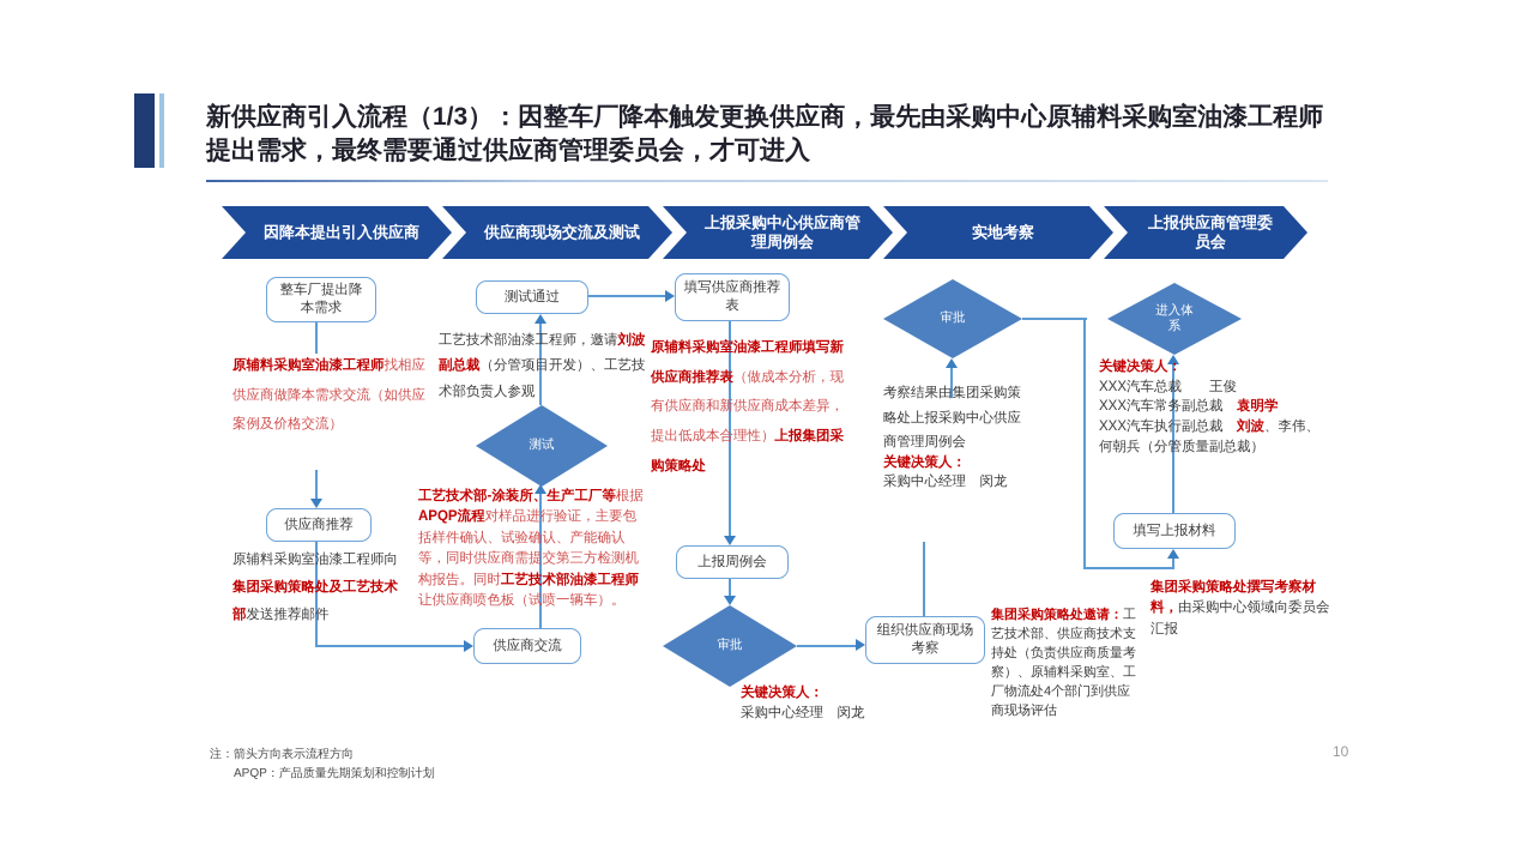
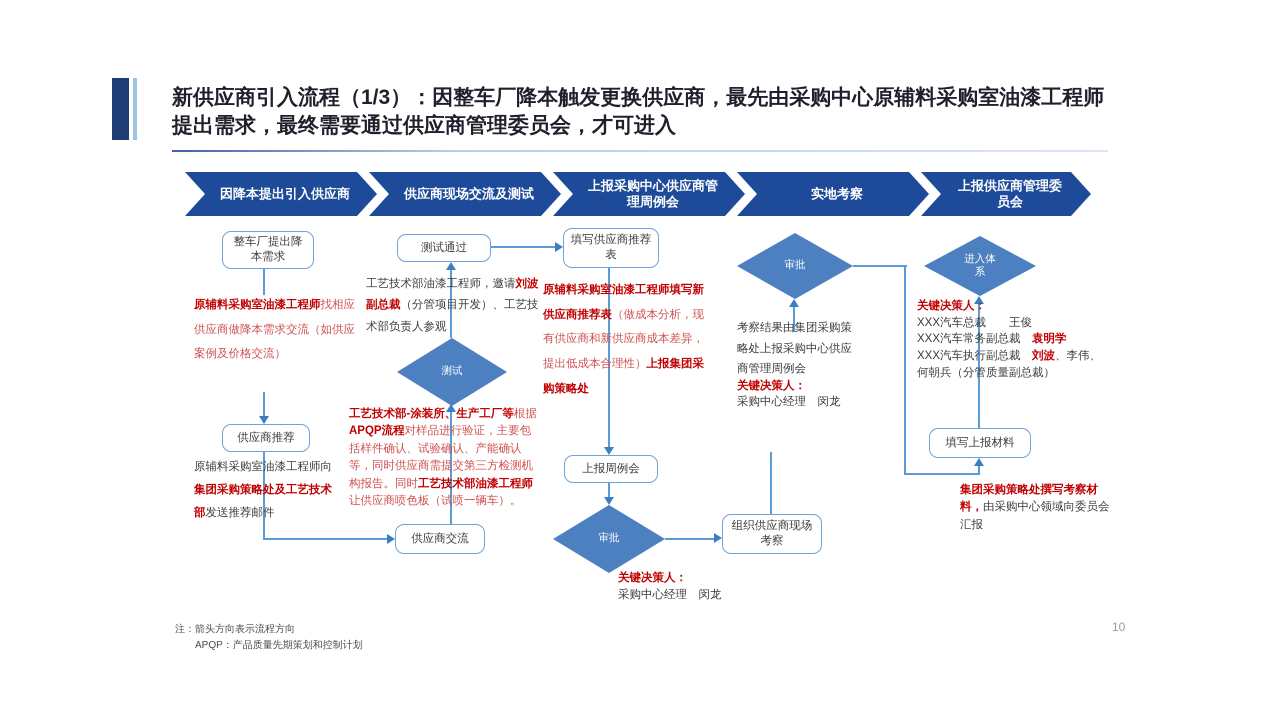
  新供应商引入流程（1/3）：因整车厂降本触发更换供应商，最先由采购中心原辅料采购室油漆工程师提出需求，最终需要通过供应商管理委员会，才可进入
  因降本提出引入供应商
  供应商现场交流及测试
  上报采购中心供应商管理周例会
  实地考察
  上报供应商管理委员会
  整车厂提出降本需求
  供应商推荐
  测试通过
  填写供应商推荐表
  供应商交流
  上报周例会
  组织供应商现场考察
  填写上报材料
  测试
  审批
  审批
  进入体系
  原辅料采购室油漆工程师找相应供应商做降本需求交流（如供应案例及价格交流）
  原辅料采购室油漆工程师向集团采购策略处及工艺技术部发送推荐邮件
  工艺技术部油漆工程师，邀请刘波副总裁（分管项目开发）、工艺技术部负责人参观
  工艺技术部-涂装所、生产工厂等根据APQP流程对样品进行验证，主要包括样件确认、试验确认、产能确认等，同时供应商需提交第三方检测机构报告。同时工艺技术部油漆工程师让供应商喷色板（试喷一辆车）。
  原辅料采购室油漆工程师填写新供应商推荐表（做成本分析，现有供应商和新供应商成本差异，提出低成本合理性）上报集团采购策略处
  关键决策人：
  采购中心经理 闵龙
  考察结果由集团采购策略处上报采购中心供应商管理周例会
  关键决策人：
  采购中心经理 闵龙
- 集团采购策略处邀请：工艺技术部、供应商技术支持处（负责供应商质量考察）、原辅料采购室、工厂物流处4个部门到供应商现场评估
  关键决策人：
  XXX汽车总裁 王俊
  XXX汽车常务副总裁 袁明学
  XXX汽车执行副总裁 刘波、李伟、
  何朝兵（分管质量副总裁）
  集团采购策略处撰写考察材料，由采购中心领域向委员会汇报
  注：箭头方向表示流程方向
  APQP：产品质量先期策划和控制计划
  10
